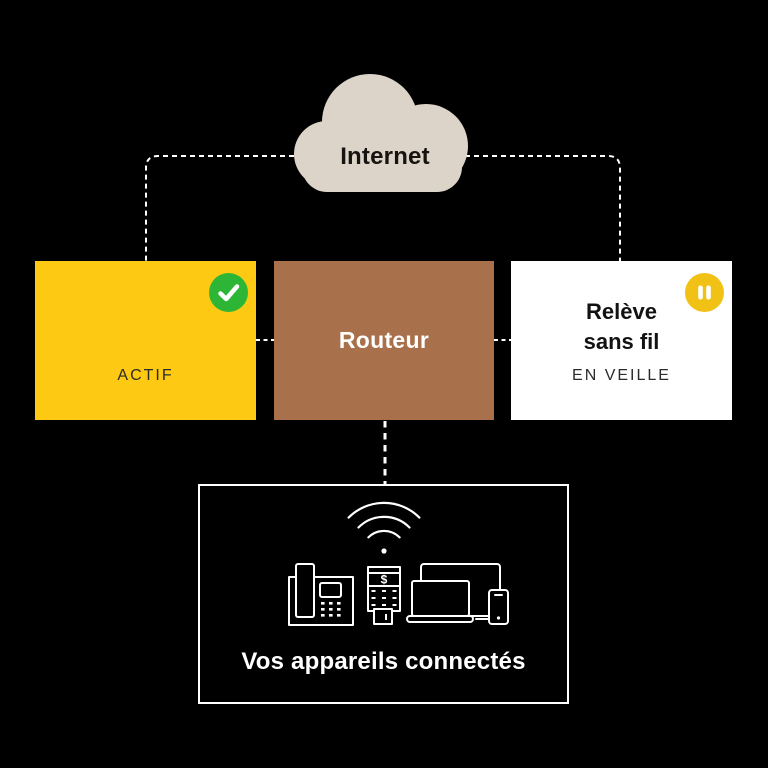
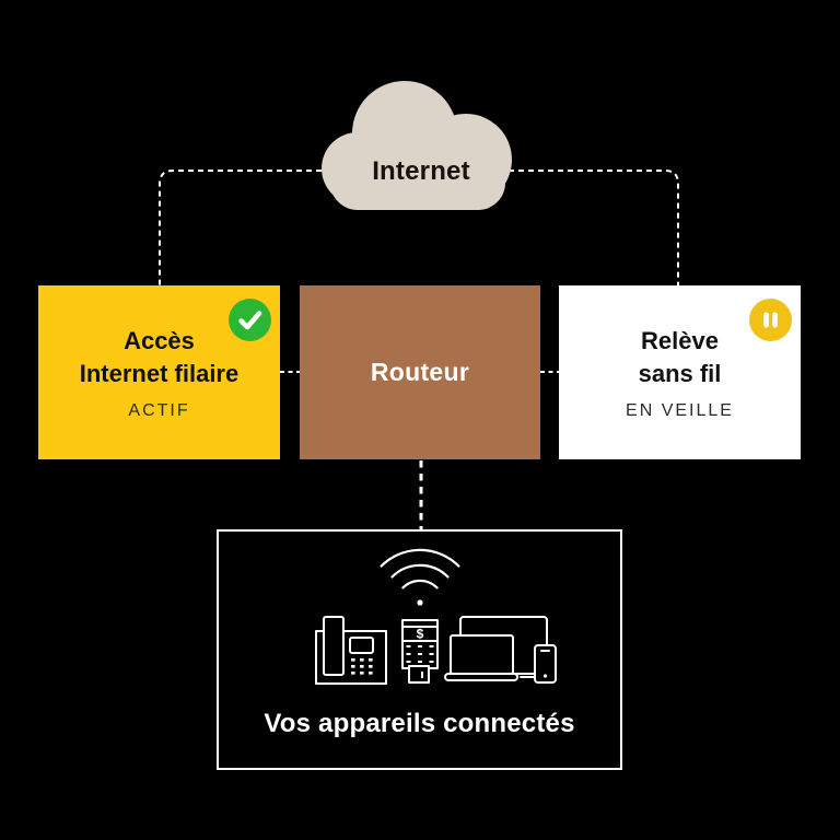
  Internet
+ Accès
+ Internet filaire
  ACTIF
  Routeur
  Relève
  sans fil
  EN VEILLE
  $
  Vos appareils connectés
